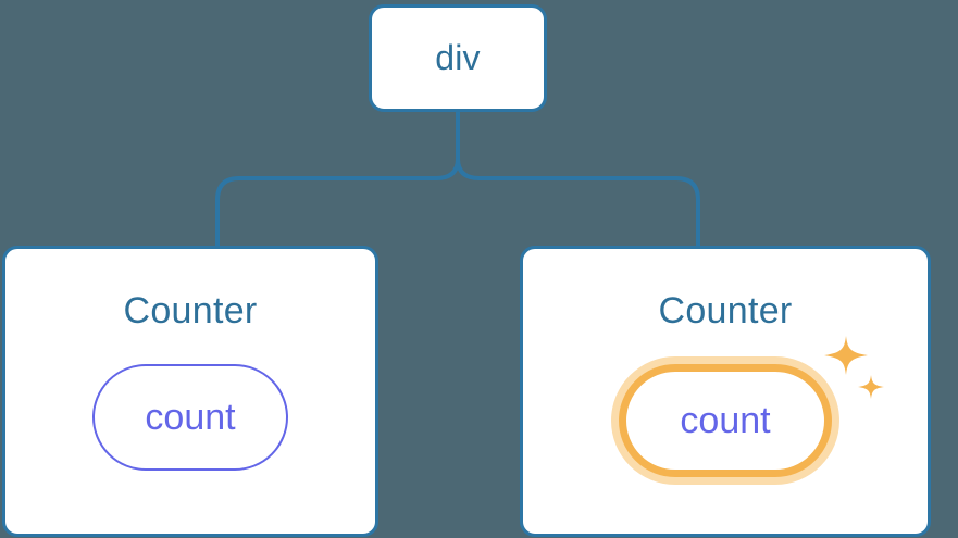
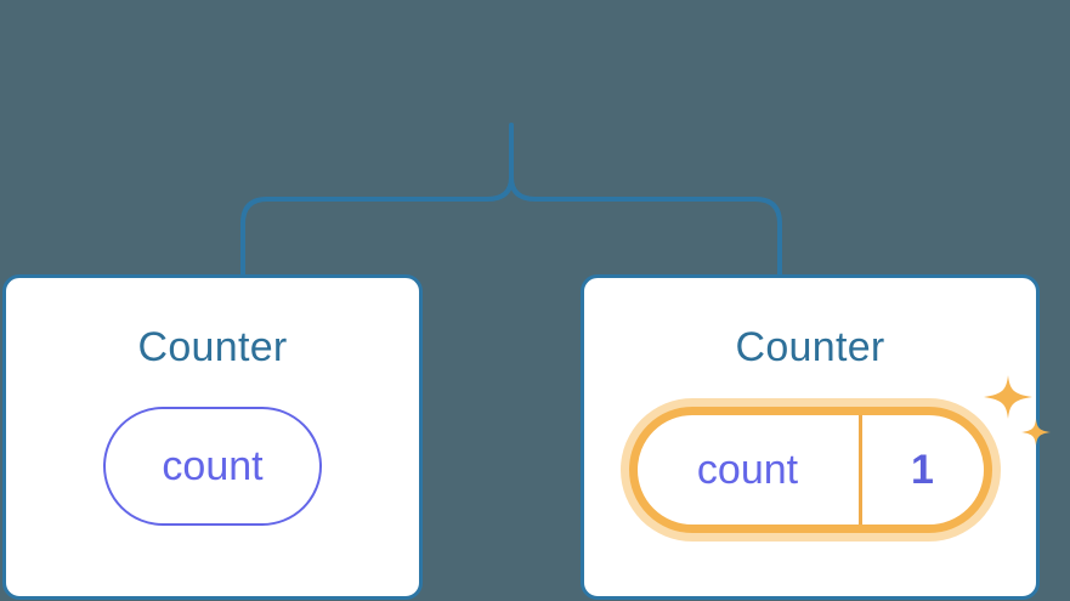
- div
  Counter
  count
  Counter
  count
+ 1
